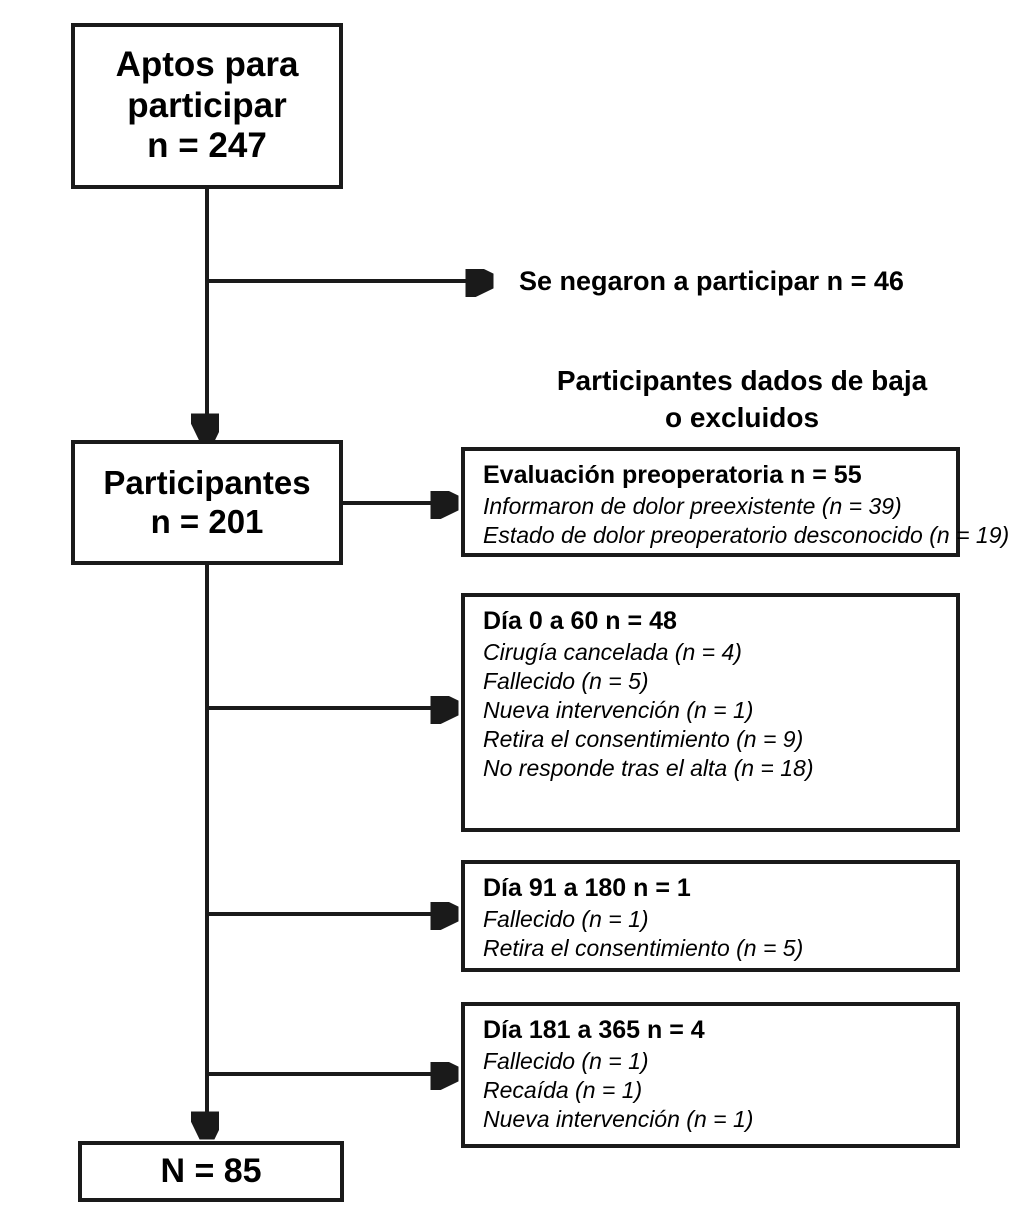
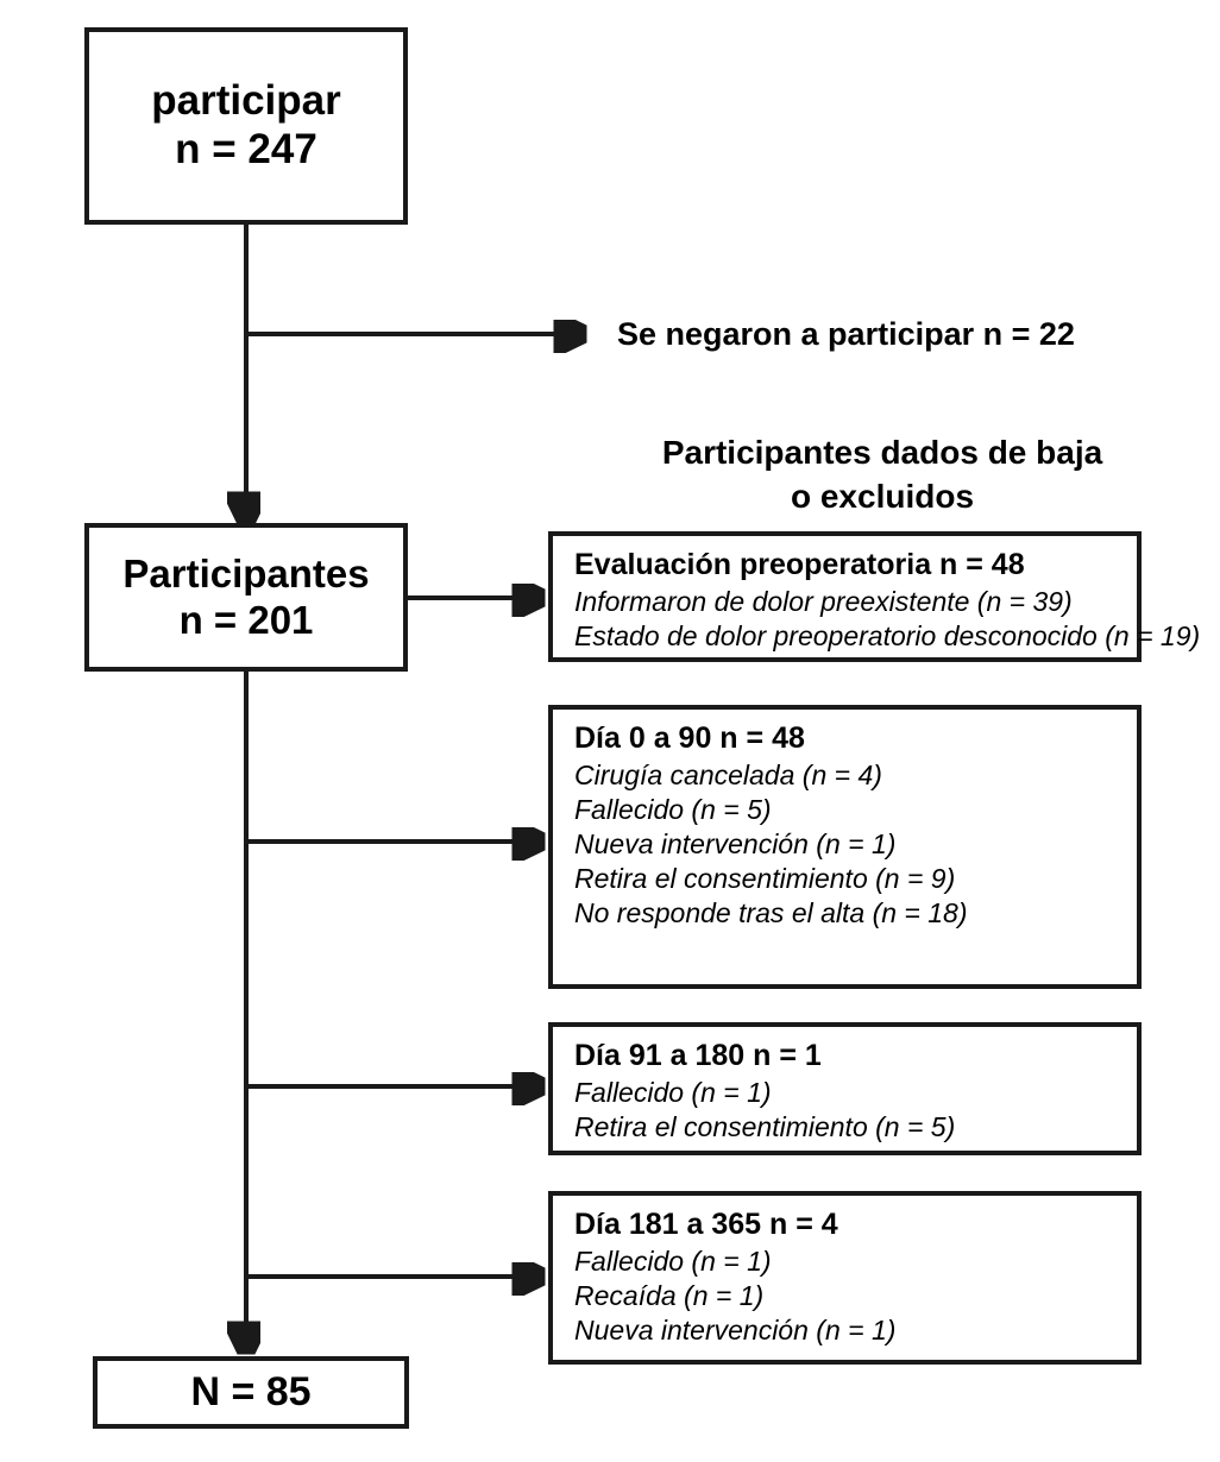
- Aptos para
  participar
  n = 247
  Participantes
  n = 201
  N = 85
- Se negaron a participar n = 46
+ Se negaron a participar n = 22
  Participantes dados de baja
  o excluidos
- Evaluación preoperatoria n = 55
+ Evaluación preoperatoria n = 48
  Informaron de dolor preexistente (n = 39)
  Estado de dolor preoperatorio desconocido (n = 19)
- Día 0 a 60 n = 48
+ Día 0 a 90 n = 48
  Cirugía cancelada (n = 4)
  Fallecido (n = 5)
  Nueva intervención (n = 1)
  Retira el consentimiento (n = 9)
  No responde tras el alta (n = 18)
  Día 91 a 180 n = 1
  Fallecido (n = 1)
  Retira el consentimiento (n = 5)
  Día 181 a 365 n = 4
  Fallecido (n = 1)
  Recaída (n = 1)
  Nueva intervención (n = 1)
